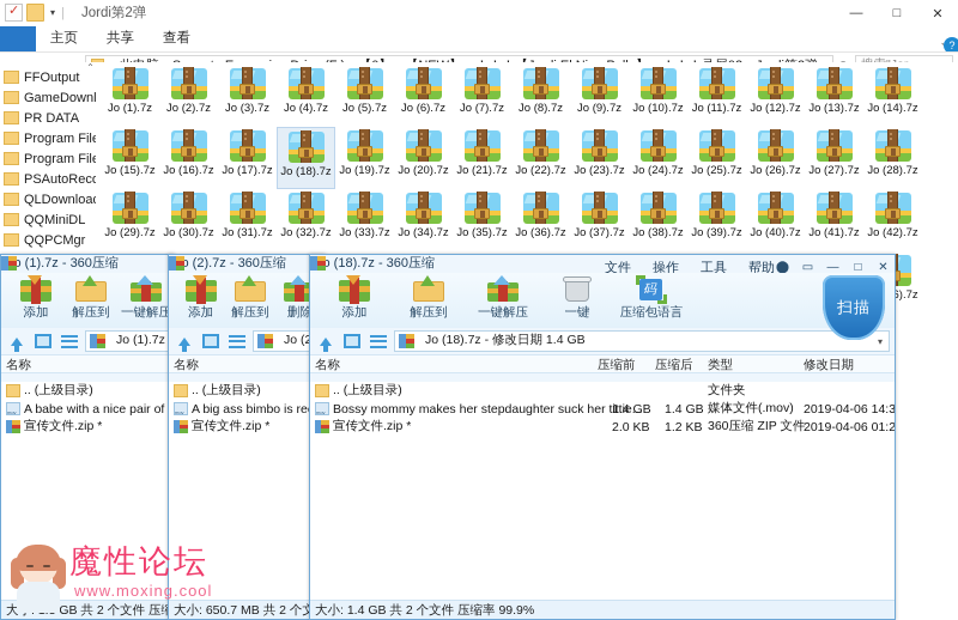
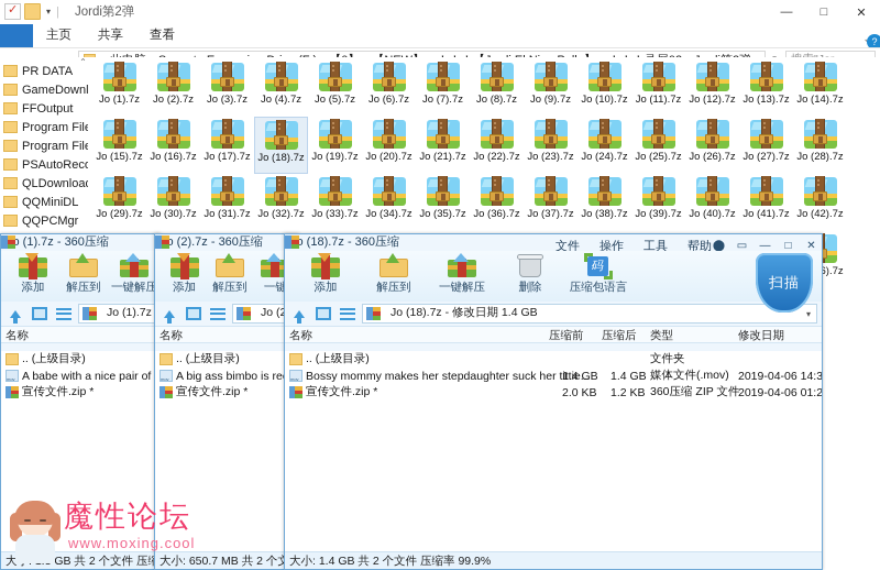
  ▾
  |
  Jordi第2弹
  —
  □
  ✕
  主页
  共享
  查看
  ?
- FFOutput
+ PR DATA
  GameDown
- PR DATA
+ FFOutput
  Program Fil
  Program Fil
  PSAutoRec
  QLDownloa
  QQMiniDL
  QQPCMgr
  ⌃
  Jo (1).7z
  Jo (2).7z
  Jo (3).7z
  Jo (4).7z
  Jo (5).7z
  Jo (6).7z
  Jo (7).7z
  Jo (8).7z
  Jo (9).7z
  Jo (10).7z
  Jo (11).7z
  Jo (12).7z
  Jo (13).7z
  Jo (14).7z
  Jo (15).7z
  Jo (16).7z
  Jo (17).7z
  Jo (18).7z
  Jo (19).7z
  Jo (20).7z
  Jo (21).7z
  Jo (22).7z
  Jo (23).7z
  Jo (24).7z
  Jo (25).7z
  Jo (26).7z
  Jo (27).7z
  Jo (28).7z
  Jo (29).7z
  Jo (30).7z
  Jo (31).7z
  Jo (32).7z
  Jo (33).7z
  Jo (34).7z
  Jo (35).7z
  Jo (36).7z
  Jo (37).7z
  Jo (38).7z
  Jo (39).7z
  Jo (40).7z
  Jo (41).7z
  Jo (42).7z
  o (1).7z - 360压缩
  添加
  解压到
  一键解压
  名称
  .. (上级目录)
  A babe with a nice pair of
  宣传文件.zip *
  o (2).7z - 360压缩
  添加
  解压到
- 删除
+ 一键
  名称
  .. (上级目录)
  宣传文件.zip *
  大小: 650.7 MB 共 2 个
  o (18).7z - 360压缩
  文件
  操作
  工具
  帮助
  ⬤
  ▭
  —
  □
  ✕
  添加
  解压到
  一键解压
- 一键
+ 删除
  压缩包语言
  扫描
  Jo (18).7z - 修改日期 1.4 GB
  ▾
  名称
  压缩前
  压缩后
  类型
  修改日期
  .. (上级目录)
  文件夹
  Bossy mommy makes her stepdaughter suck her tittie...
  1.4 GB
  1.4 GB
  媒体文件(.mov)
  2019-04-06 14:3
  宣传文件.zip *
  2.0 KB
  1.2 KB
  360压缩 ZIP 文件
  2019-04-06 01:2
  大小: 1.4 GB 共 2 个文件 压缩率 99.9%
  魔性论坛
  www.moxing.cool
